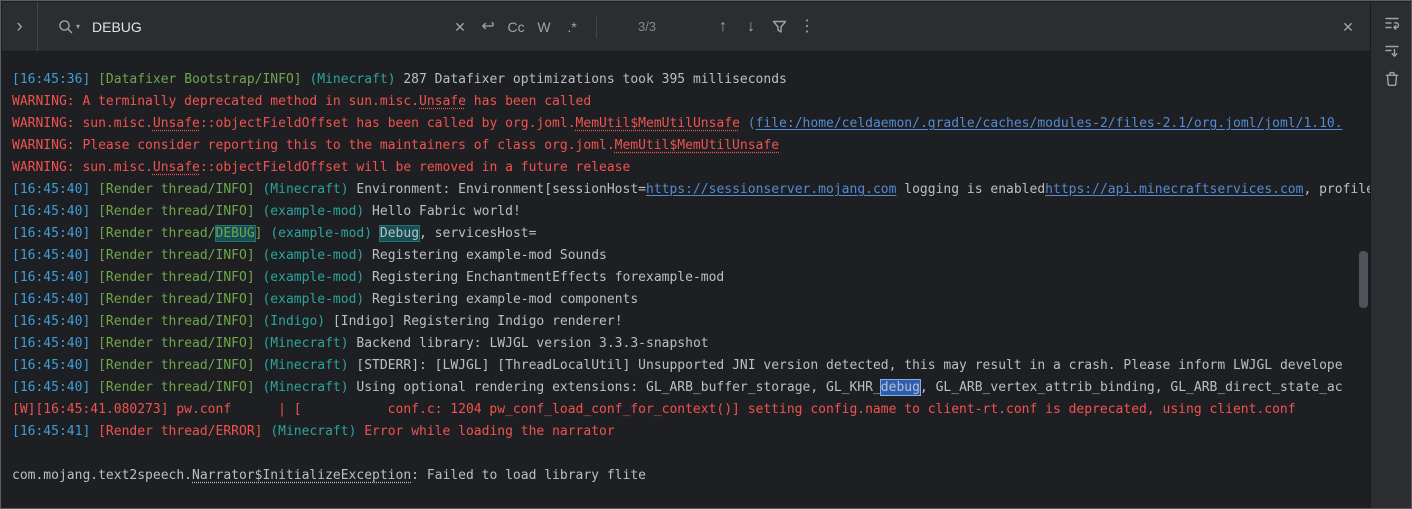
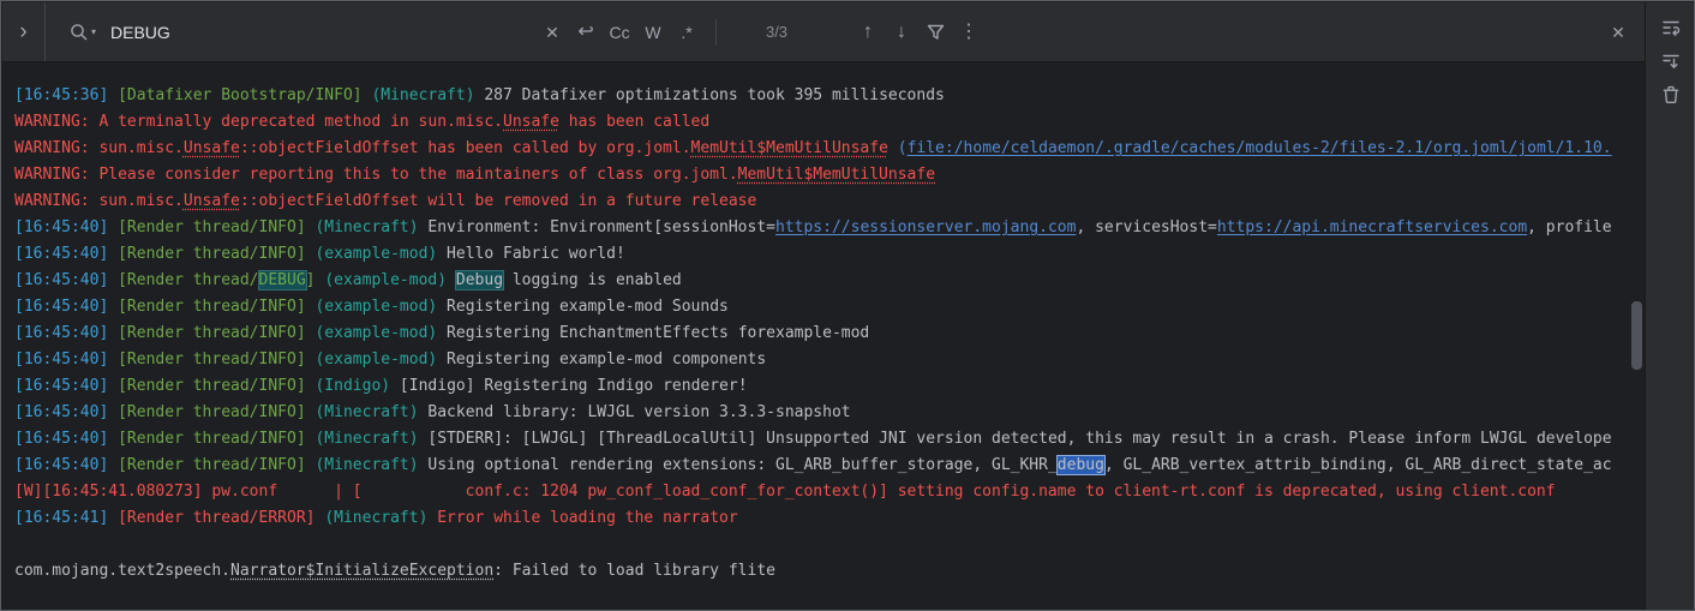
  ›
  ▾
  DEBUG
  ✕
  ↩
  Cc
  W
  .*
  3/3
  ↑
  ↓
  ⋮
  ✕
  [16:45:36] [Datafixer Bootstrap/INFO] (Minecraft) 287 Datafixer optimizations took 395 milliseconds
  WARNING: A terminally deprecated method in sun.misc.Unsafe has been called
  WARNING: sun.misc.Unsafe::objectFieldOffset has been called by org.joml.MemUtil$MemUtilUnsafe (file:/home/celdaemon/.gradle/caches/modules-2/files-2.1/org.joml/joml/1.10.
  WARNING: Please consider reporting this to the maintainers of class org.joml.MemUtil$MemUtilUnsafe
  WARNING: sun.misc.Unsafe::objectFieldOffset will be removed in a future release
- [16:45:40] [Render thread/INFO] (Minecraft) Environment: Environment[sessionHost=https://sessionserver.mojang.com logging is enabledhttps://api.minecraftservices.com, profil
+ [16:45:40] [Render thread/INFO] (Minecraft) Environment: Environment[sessionHost=https://sessionserver.mojang.com, servicesHost=https://api.minecraftservices.com, profile
  [16:45:40] [Render thread/INFO] (example-mod) Hello Fabric world!
- [16:45:40] [Render thread/DEBUG] (example-mod) Debug, servicesHost=
+ [16:45:40] [Render thread/DEBUG] (example-mod) Debug logging is enabled
  [16:45:40] [Render thread/INFO] (example-mod) Registering example-mod Sounds
  [16:45:40] [Render thread/INFO] (example-mod) Registering EnchantmentEffects forexample-mod
  [16:45:40] [Render thread/INFO] (example-mod) Registering example-mod components
  [16:45:40] [Render thread/INFO] (Indigo) [Indigo] Registering Indigo renderer!
  [16:45:40] [Render thread/INFO] (Minecraft) Backend library: LWJGL version 3.3.3-snapshot
  [16:45:40] [Render thread/INFO] (Minecraft) [STDERR]: [LWJGL] [ThreadLocalUtil] Unsupported JNI version detected, this may result in a crash. Please inform LWJGL develope
  [16:45:40] [Render thread/INFO] (Minecraft) Using optional rendering extensions: GL_ARB_buffer_storage, GL_KHR_debug, GL_ARB_vertex_attrib_binding, GL_ARB_direct_state_ac
  [W][16:45:41.080273] pw.conf | [ conf.c: 1204 pw_conf_load_conf_for_context()] setting config.name to client-rt.conf is deprecated, using client.conf
  [16:45:41] [Render thread/ERROR] (Minecraft) Error while loading the narrator
  com.mojang.text2speech.Narrator$InitializeException: Failed to load library flite
